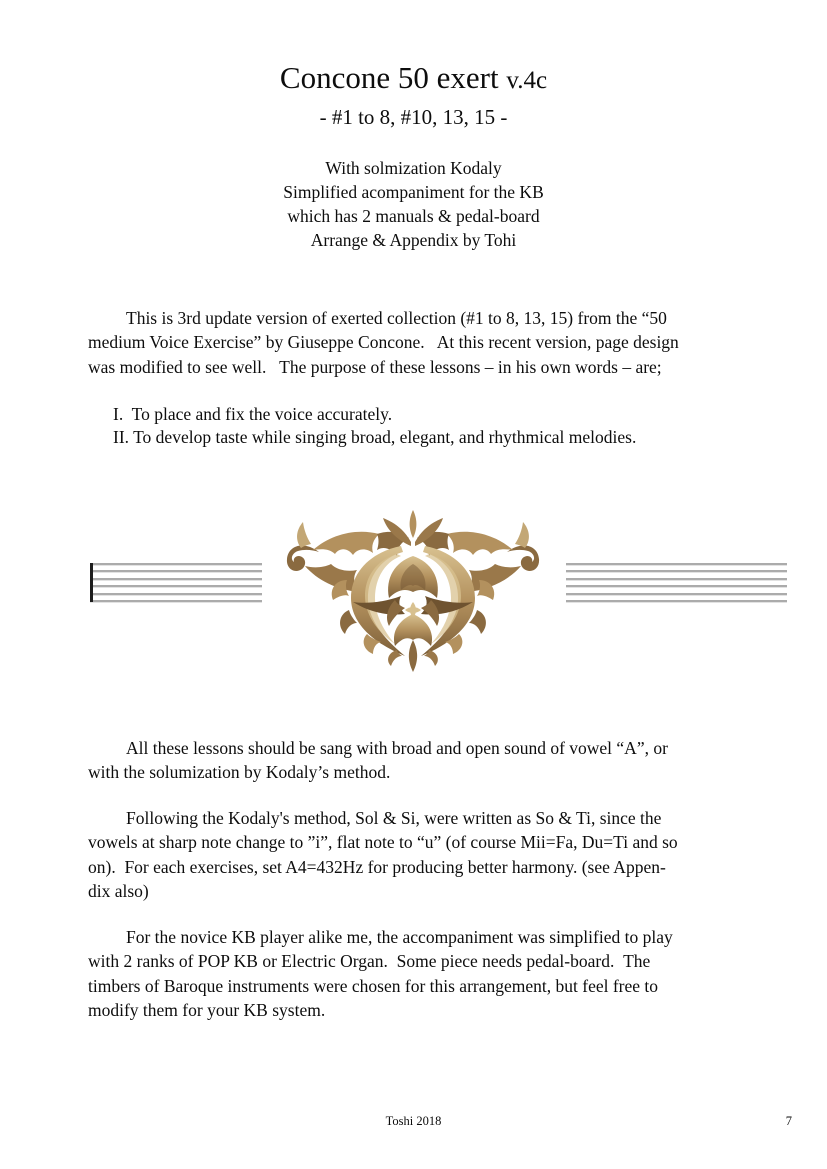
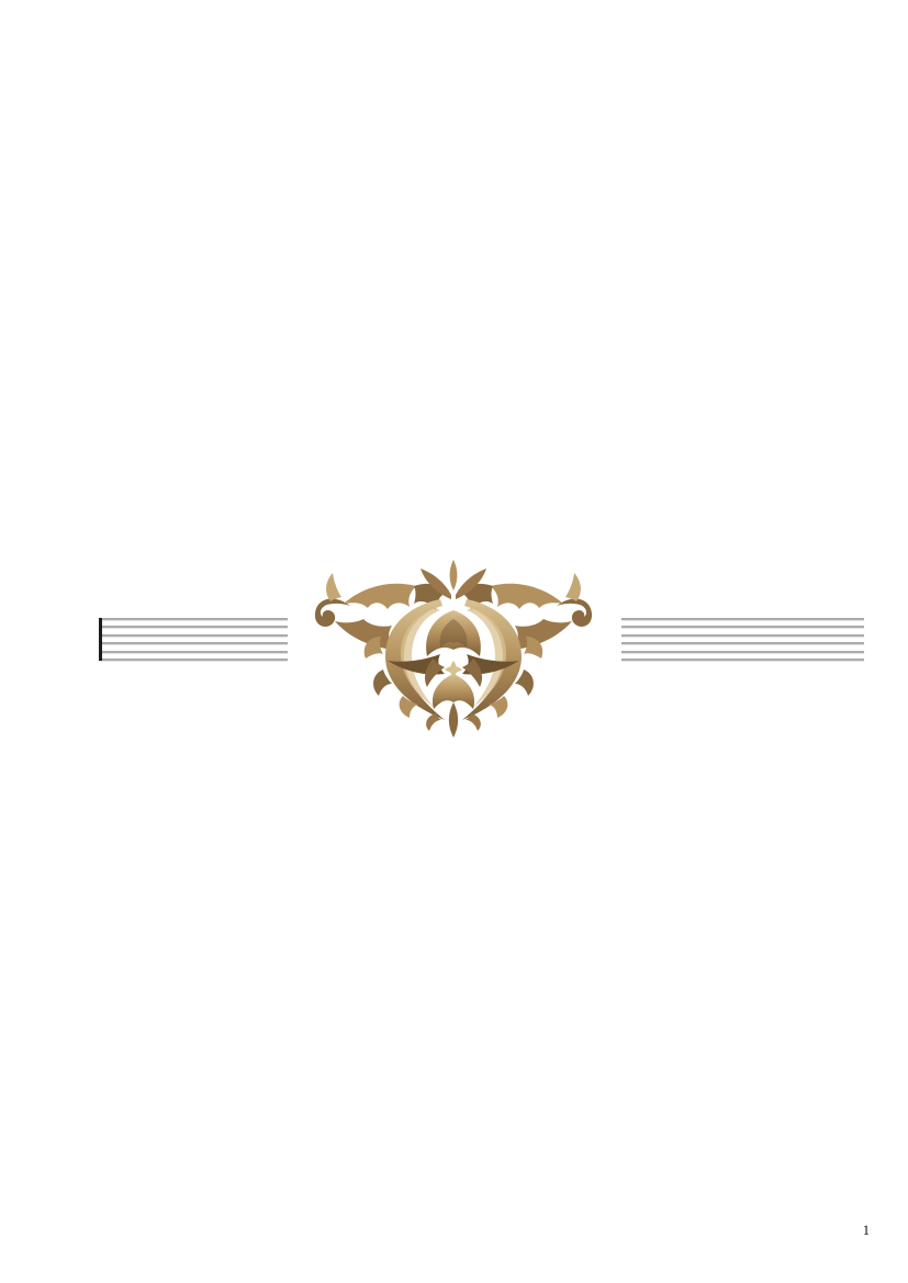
- Concone 50 exert v.4c
- - #1 to 8, #10, 13, 15 -
- With solmization Kodaly
- Simplified acompaniment for the KB
- which has 2 manuals & pedal-board
- Arrange & Appendix by Tohi
- This is 3rd update version of exerted collection (#1 to 8, 13, 15) from the “50
- medium Voice Exercise” by Giuseppe Concone. At this recent version, page design
- was modified to see well. The purpose of these lessons – in his own words – are;
- I. To place and fix the voice accurately.
- II. To develop taste while singing broad, elegant, and rhythmical melodies.
- All these lessons should be sang with broad and open sound of vowel “A”, or
- with the solumization by Kodaly’s method.
- Following the Kodaly's method, Sol & Si, were written as So & Ti, since the
- vowels at sharp note change to ”i”, flat note to “u” (of course Mii=Fa, Du=Ti and so
- on). For each exercises, set A4=432Hz for producing better harmony. (see Appen-
- dix also)
- For the novice KB player alike me, the accompaniment was simplified to play
- with 2 ranks of POP KB or Electric Organ. Some piece needs pedal-board. The
- timbers of Baroque instruments were chosen for this arrangement, but feel free to
- modify them for your KB system.
- Toshi 2018
- 7
+ 1
